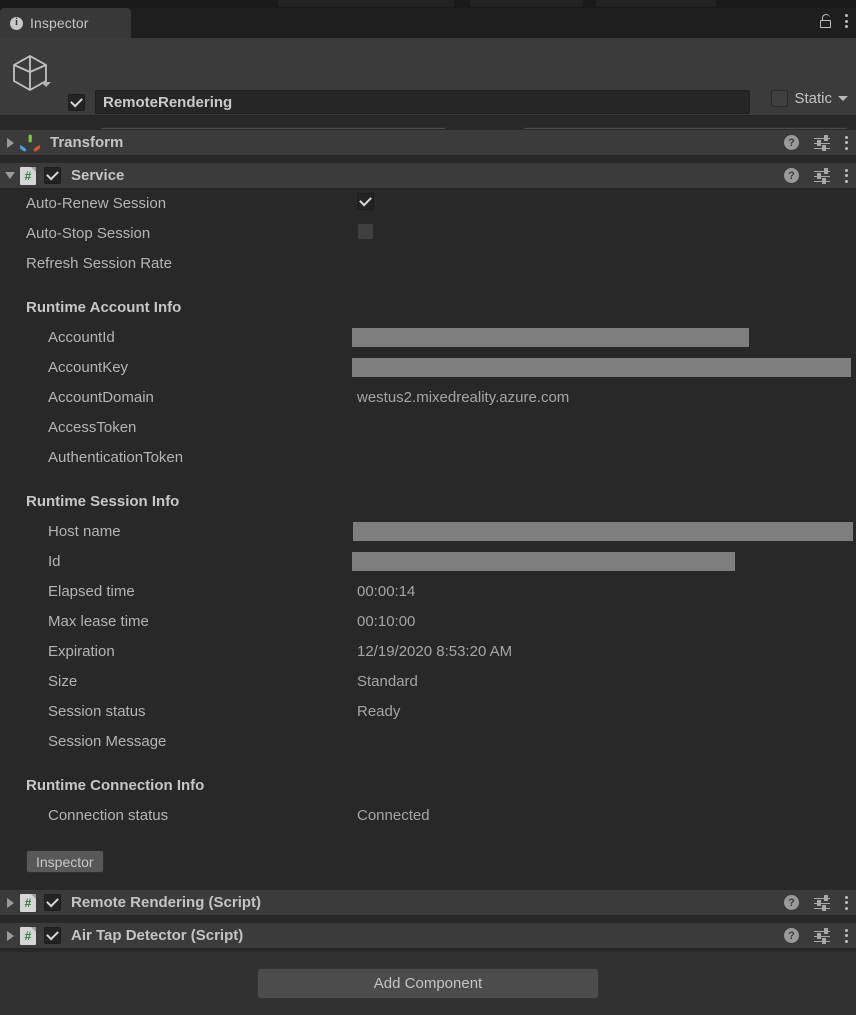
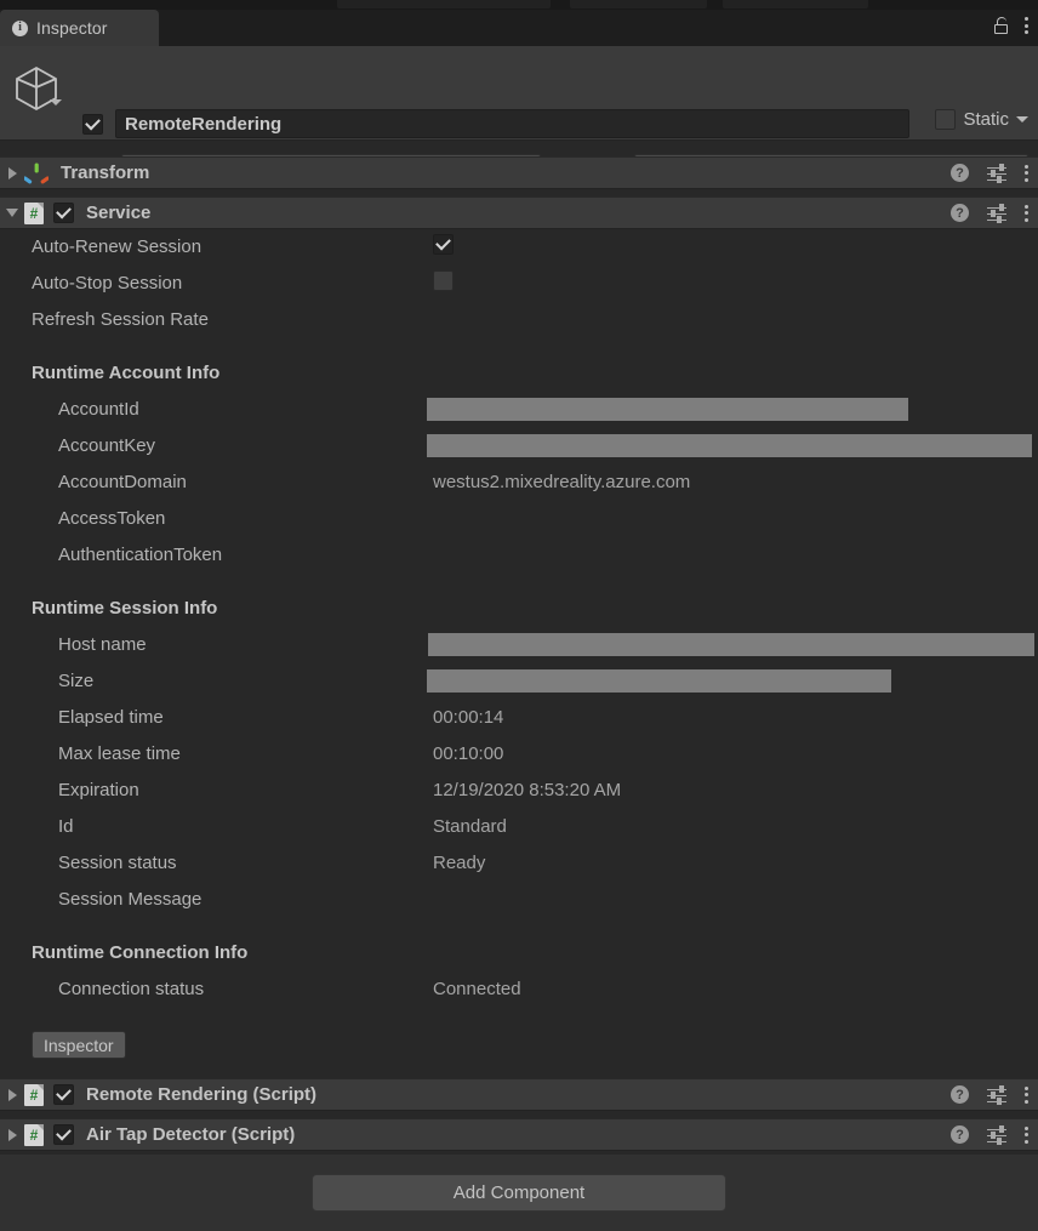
  i
  Inspector
  RemoteRendering
  Static
  Transform
  ?
  #
  Service
  ?
  Auto-Renew Session
  Auto-Stop Session
  Refresh Session Rate
  Runtime Account Info
  AccountId
  AccountKey
  AccountDomain
  westus2.mixedreality.azure.com
  AccessToken
  AuthenticationToken
  Runtime Session Info
  Host name
- Id
+ Size
  Elapsed time
  00:00:14
  Max lease time
  00:10:00
  Expiration
  12/19/2020 8:53:20 AM
- Size
+ Id
  Standard
  Session status
  Ready
  Session Message
  Runtime Connection Info
  Connection status
  Connected
  Inspector
  #
  Remote Rendering (Script)
  ?
  #
  Air Tap Detector (Script)
  ?
  Add Component
